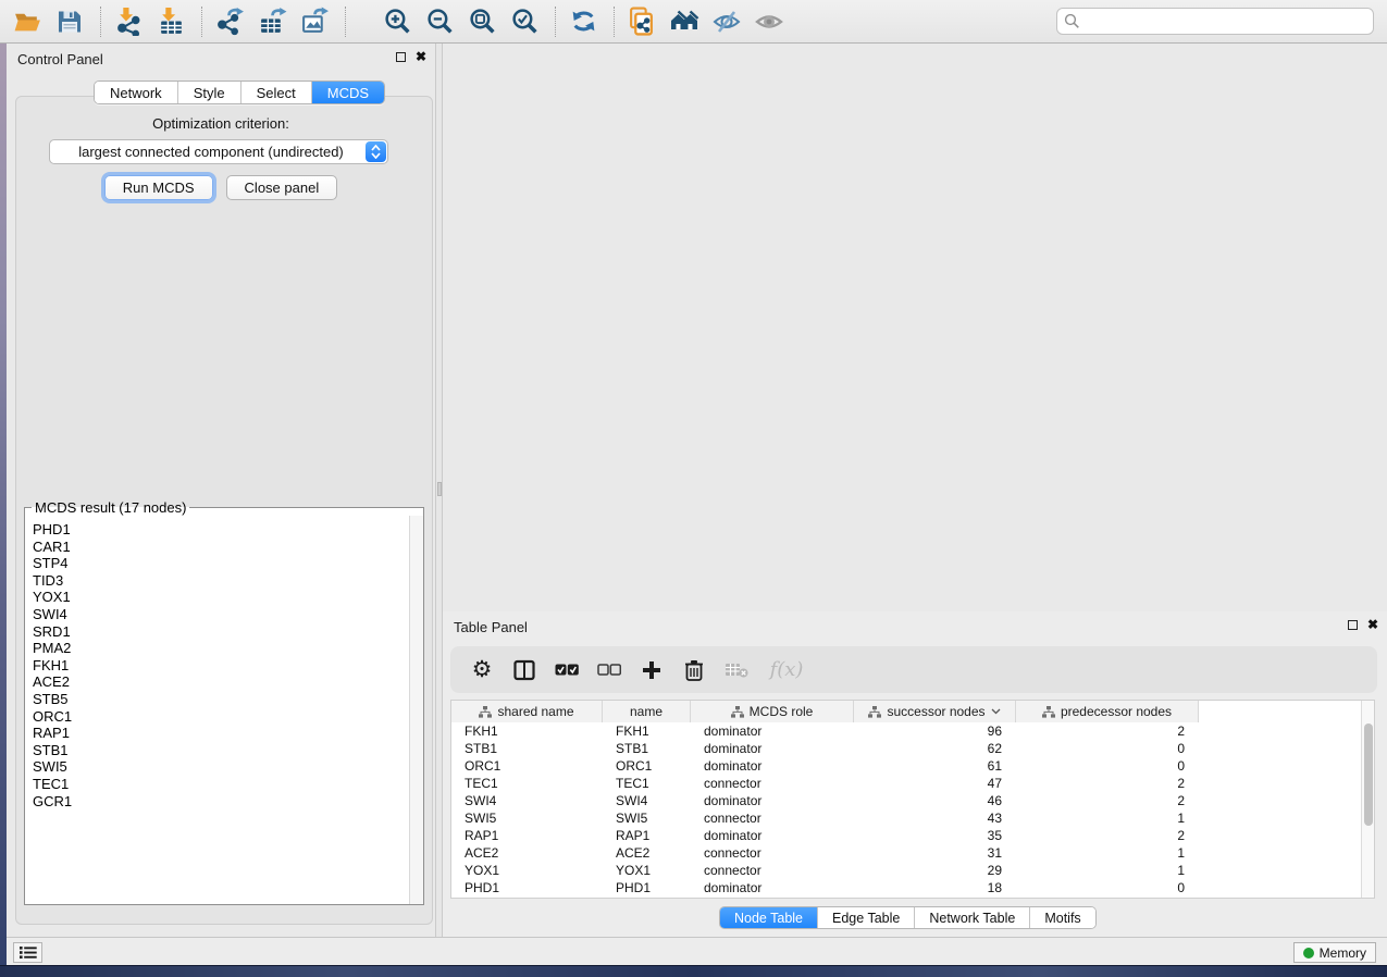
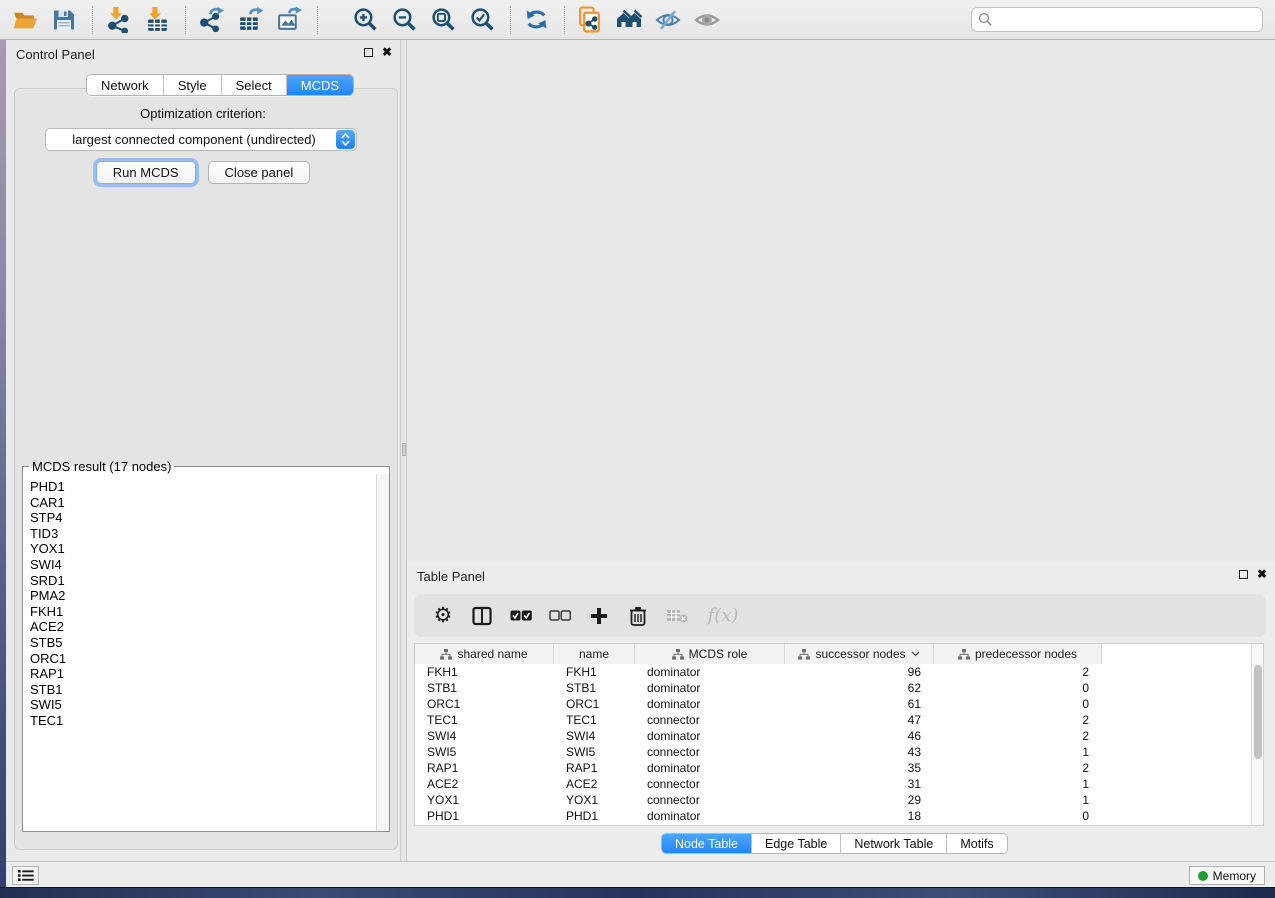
  Control Panel
  ✖
  Network
  Style
  Select
  MCDS
  Optimization criterion:
  largest connected component (undirected)
  Run MCDS
  Close panel
  MCDS result (17 nodes)
  PHD1
  CAR1
  STP4
  TID3
  YOX1
  SWI4
  SRD1
  PMA2
  FKH1
  ACE2
  STB5
  ORC1
  RAP1
  STB1
  SWI5
  TEC1
- GCR1
  Table Panel
  ✖
  ⚙
  f(x)
  shared name
  name
  MCDS role
  successor nodes
  predecessor nodes
  FKH1
  FKH1
  dominator
  96
  2
  STB1
  STB1
  dominator
  62
  0
  ORC1
  ORC1
  dominator
  61
  0
  TEC1
  TEC1
  connector
  47
  2
  SWI4
  SWI4
  dominator
  46
  2
  SWI5
  SWI5
  connector
  43
  1
  RAP1
  RAP1
  dominator
  35
  2
  ACE2
  ACE2
  connector
  31
  1
  YOX1
  YOX1
  connector
  29
  1
  PHD1
  PHD1
  dominator
  18
  0
  Node Table
  Edge Table
  Network Table
  Motifs
  Memory
